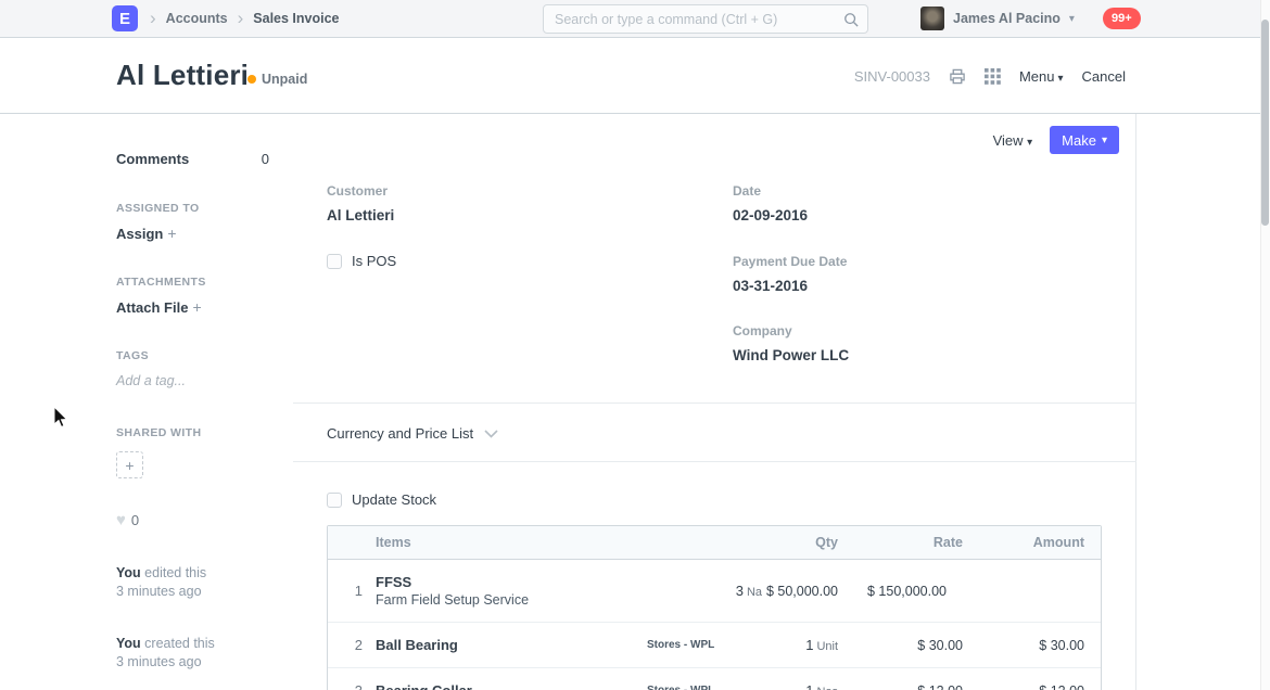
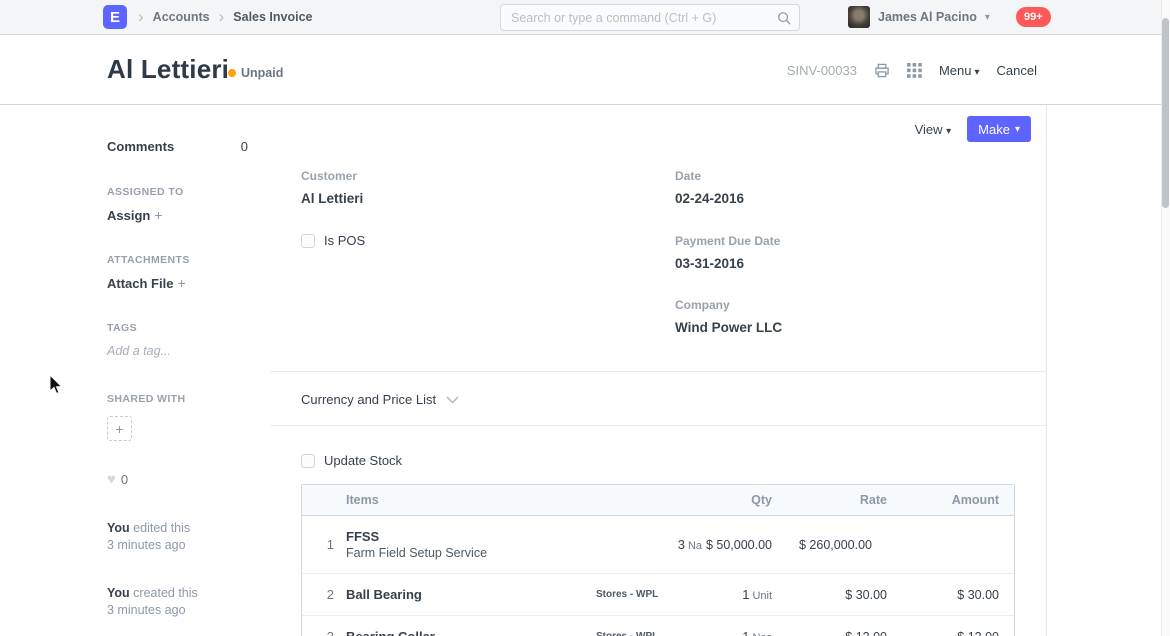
  E
  ›
  Accounts
  ›
  Sales Invoice
  Search or type a command (Ctrl + G)
  James Al Pacino
  ▾
  99+
  Al Lettieri
  Unpaid
  SINV-00033
  Menu ▾
  Cancel
  Comments
  0
  ASSIGNED TO
  Assign +
  ATTACHMENTS
  Attach File +
  TAGS
  Add a tag...
  SHARED WITH
  +
  ♥
  0
  You edited this
  3 minutes ago
  You created this
  3 minutes ago
  View ▾
  Make
  ▾
  Customer
  Al Lettieri
  Is POS
  Date
- 02-09-2016
+ 02-24-2016
  Payment Due Date
  03-31-2016
  Company
  Wind Power LLC
  Currency and Price List
  Update Stock
  Items
  Qty
  Rate
  Amount
  1
  FFSS
  Farm Field Setup Service
  3 Na
  $ 50,000.00
- $ 150,000.00
+ $ 260,000.00
  2
  Ball Bearing
  Stores - WPL
  1 Unit
  $ 30.00
  $ 30.00
